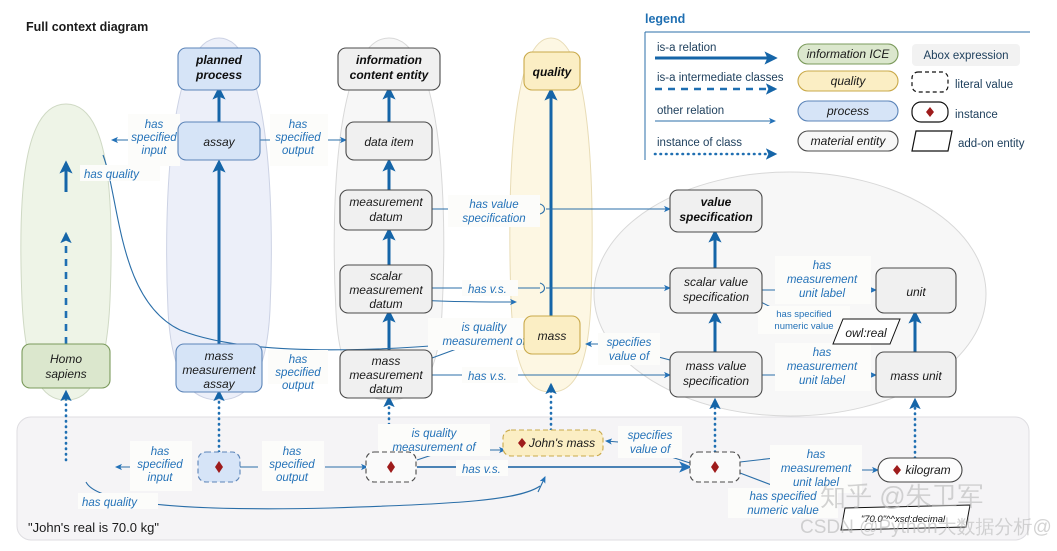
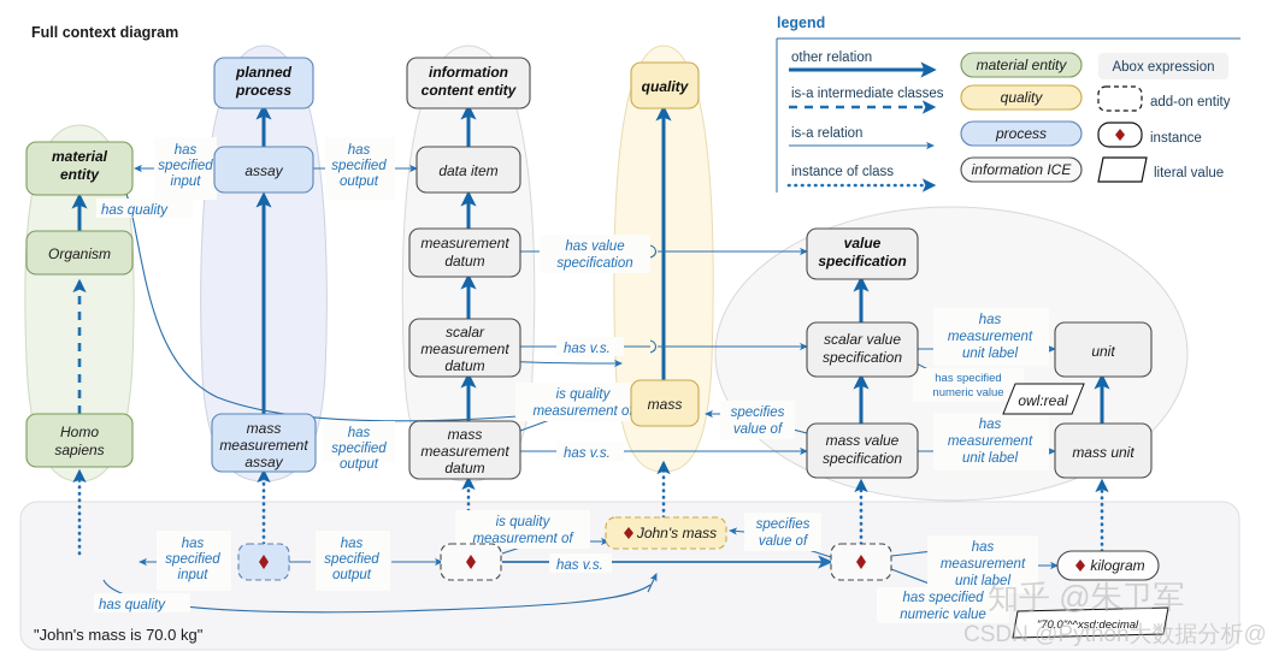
  Full context diagram
  has
  specified
  input
  has
  specified
  output
  has quality
  has value
  specification
  has v.s.
  has v.s.
  is quality
  measurement o
  has
  specified
  output
  specifies
  value of
  has
  measurement
  unit label
  has specified
  numeric value
  has
  measurement
  unit label
  has
  specified
  input
  has
  specified
  output
  has quality
  is quality
  measurement of
  has v.s.
  specifies
  value of
  has
  measurement
  unit label
  has specified
  numeric value
+ material
+ entity
+ Organism
  Homo
  sapiens
  planned
  process
  assay
  mass
  measurement
  assay
  information
  content entity
  data item
  measurement
  datum
  scalar
  measurement
  datum
  mass
  measurement
  datum
  quality
  mass
  value
  specification
  scalar value
  specification
  mass value
  specification
  unit
  mass unit
  owl:real
  John's mass
  kilogram
  "70.0"^^xsd:decimal
- "John's real is 70.0 kg"
+ "John's mass is 70.0 kg"
  知乎 @朱卫军
  CSDN @Python大数据分析@
  legend
- is-a relation
+ other relation
  is-a intermediate classes
- other relation
+ is-a relation
  instance of class
- information ICE
+ material entity
  quality
  process
- material entity
+ information ICE
  Abox expression
- literal value
+ add-on entity
  instance
- add-on entity
+ literal value
